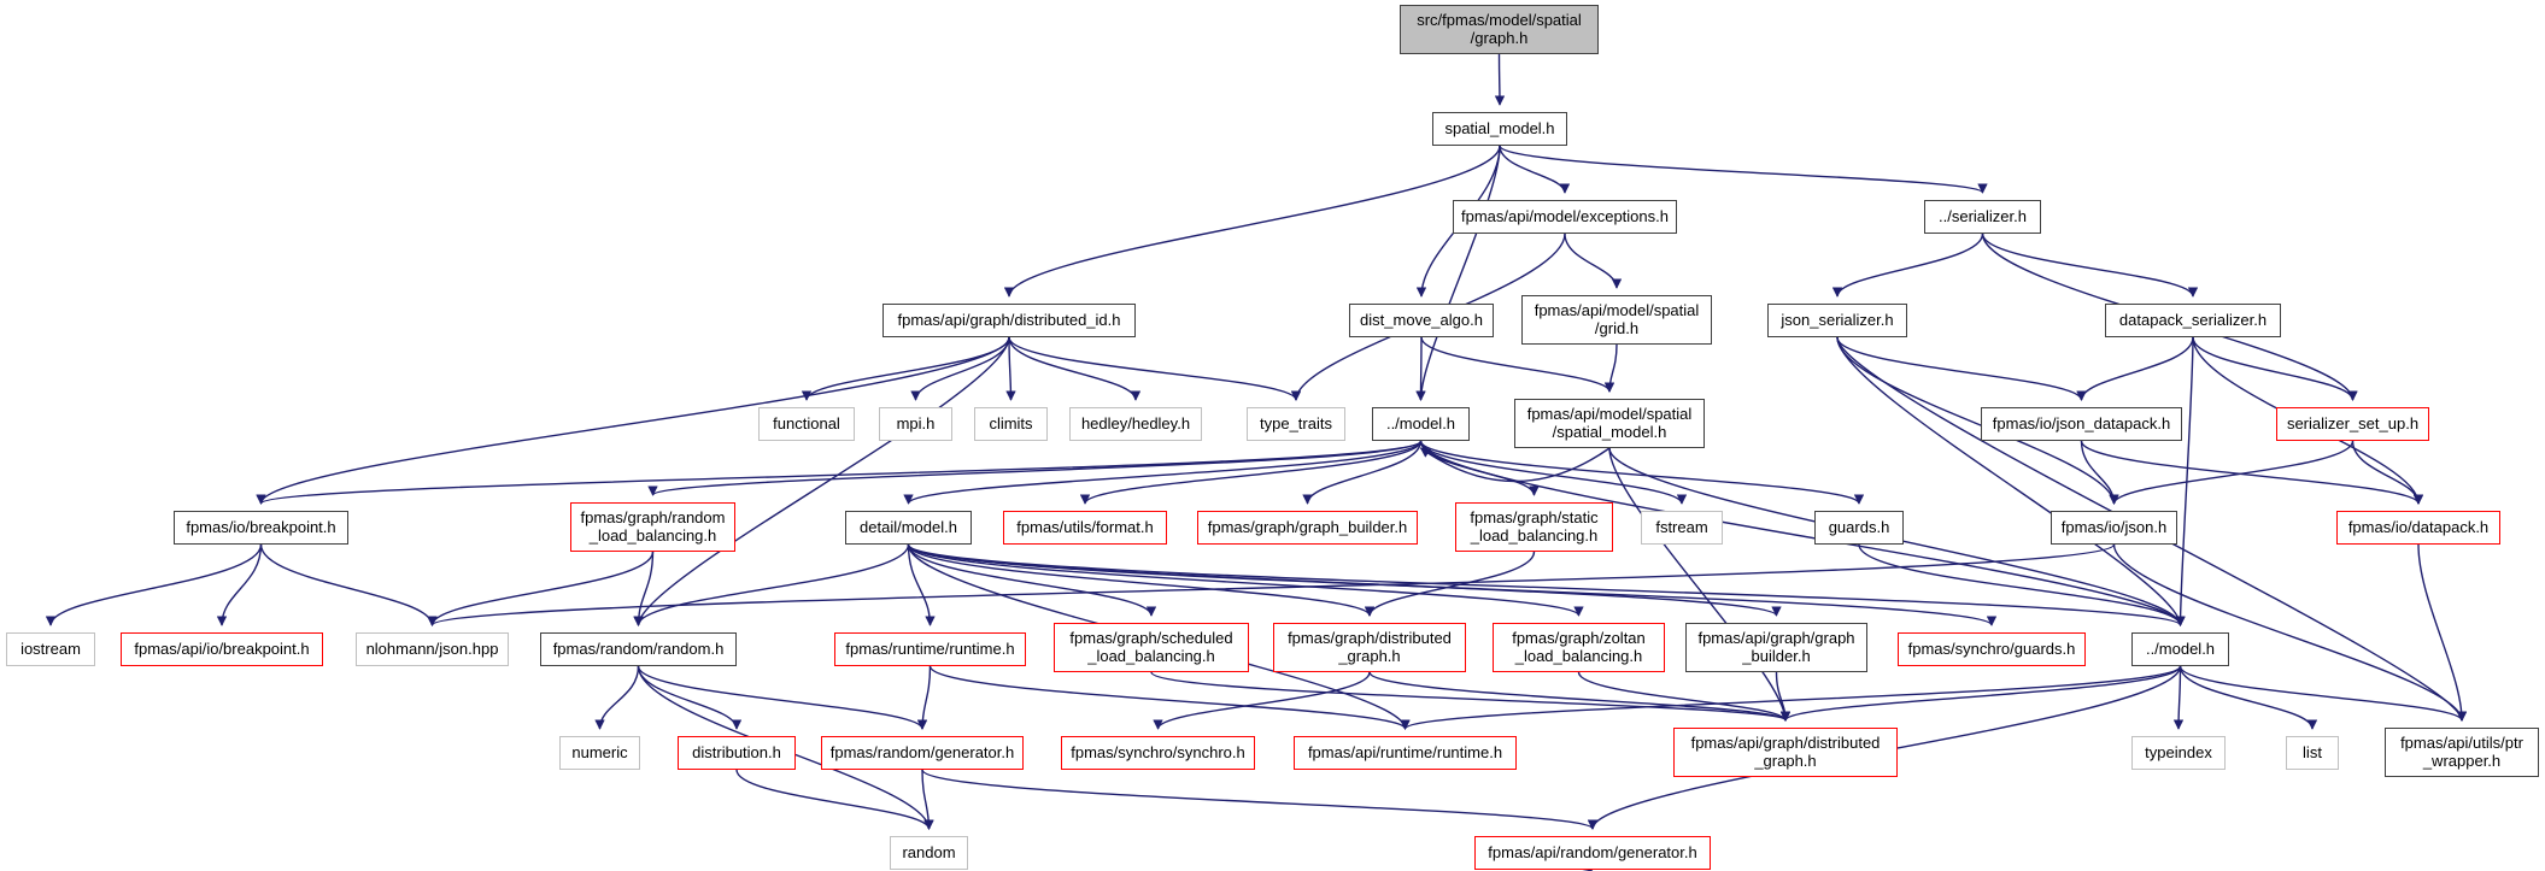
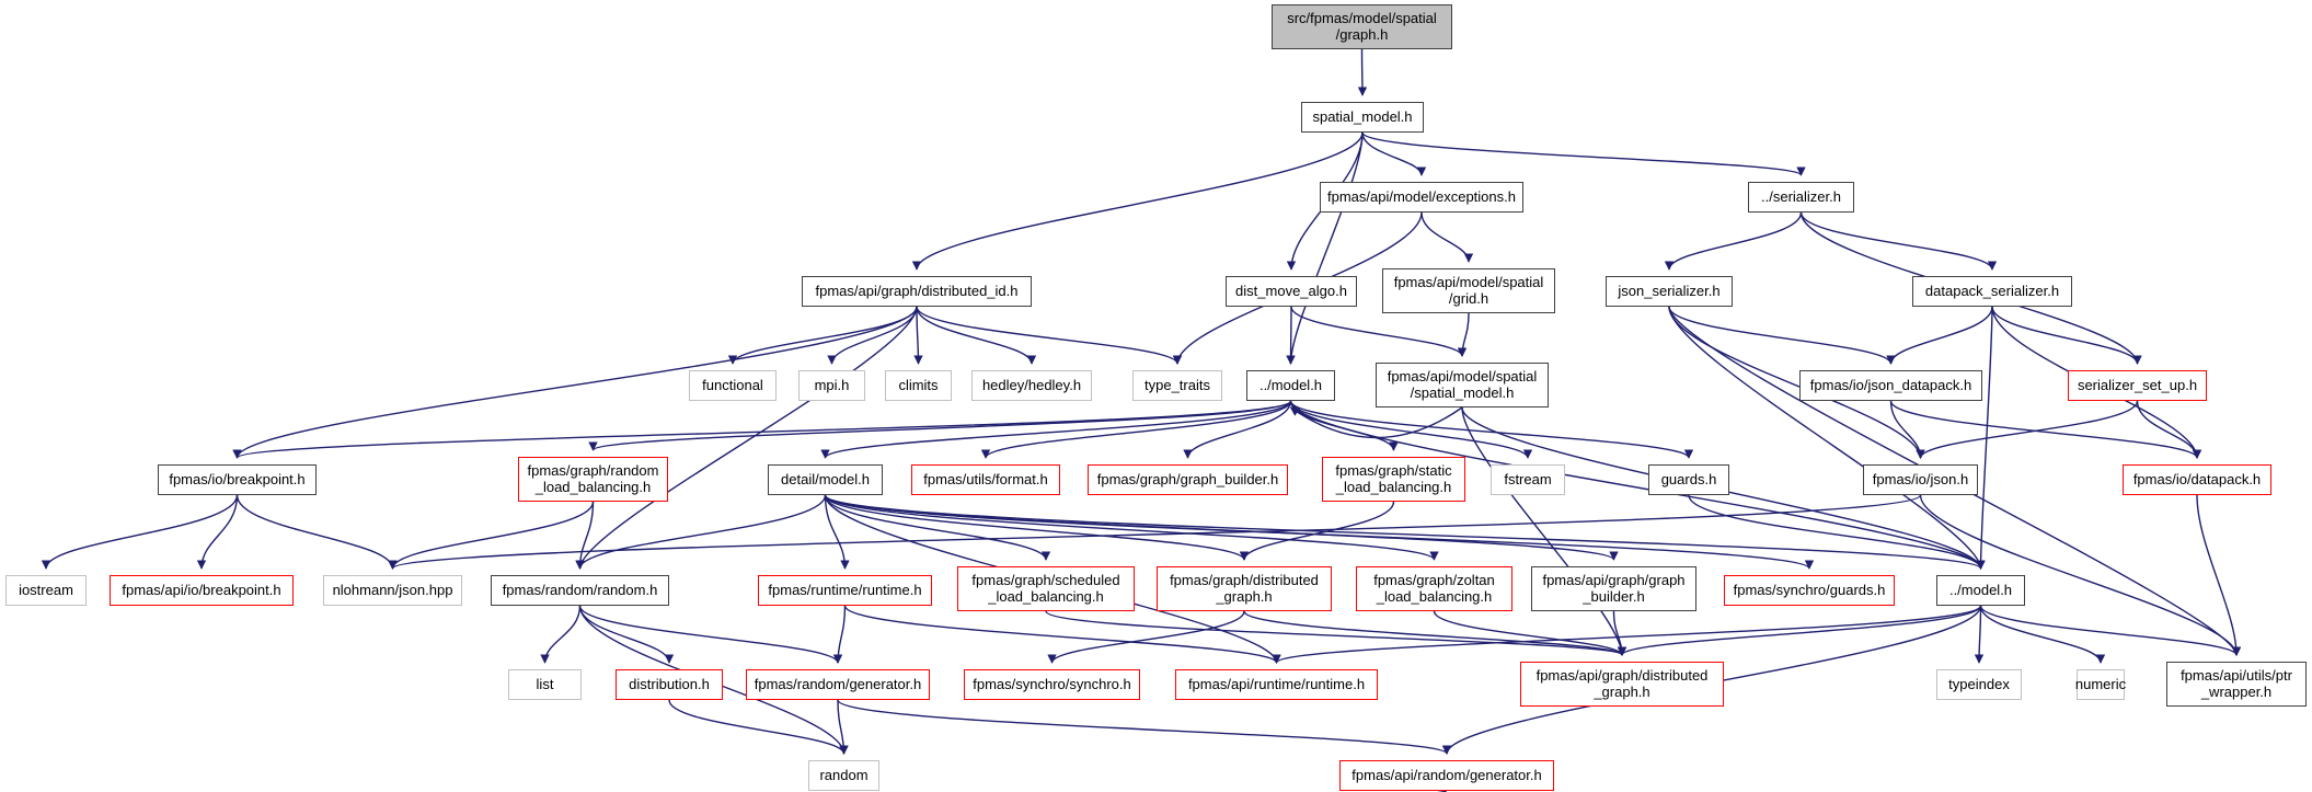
  src/fpmas/model/spatial
  /graph.h
  spatial_model.h
  fpmas/api/model/exceptions.h
  ../serializer.h
  fpmas/api/graph/distributed_id.h
  dist_move_algo.h
  fpmas/api/model/spatial
  /grid.h
  json_serializer.h
  datapack_serializer.h
  functional
  mpi.h
  climits
  hedley/hedley.h
  type_traits
  ../model.h
  fpmas/api/model/spatial
  /spatial_model.h
  fpmas/io/json_datapack.h
  serializer_set_up.h
  fpmas/io/breakpoint.h
  fpmas/graph/random
  _load_balancing.h
  detail/model.h
  fpmas/utils/format.h
  fpmas/graph/graph_builder.h
  fpmas/graph/static
  _load_balancing.h
  fstream
  guards.h
  fpmas/io/json.h
  fpmas/io/datapack.h
  iostream
  fpmas/api/io/breakpoint.h
  nlohmann/json.hpp
  fpmas/random/random.h
  fpmas/runtime/runtime.h
  fpmas/graph/scheduled
  _load_balancing.h
  fpmas/graph/distributed
  _graph.h
  fpmas/graph/zoltan
  _load_balancing.h
  fpmas/api/graph/graph
  _builder.h
  fpmas/synchro/guards.h
  ../model.h
- numeric
+ list
  distribution.h
  fpmas/random/generator.h
  fpmas/synchro/synchro.h
  fpmas/api/runtime/runtime.h
  fpmas/api/graph/distributed
  _graph.h
  typeindex
- list
+ numeric
  fpmas/api/utils/ptr
  _wrapper.h
  random
  fpmas/api/random/generator.h
